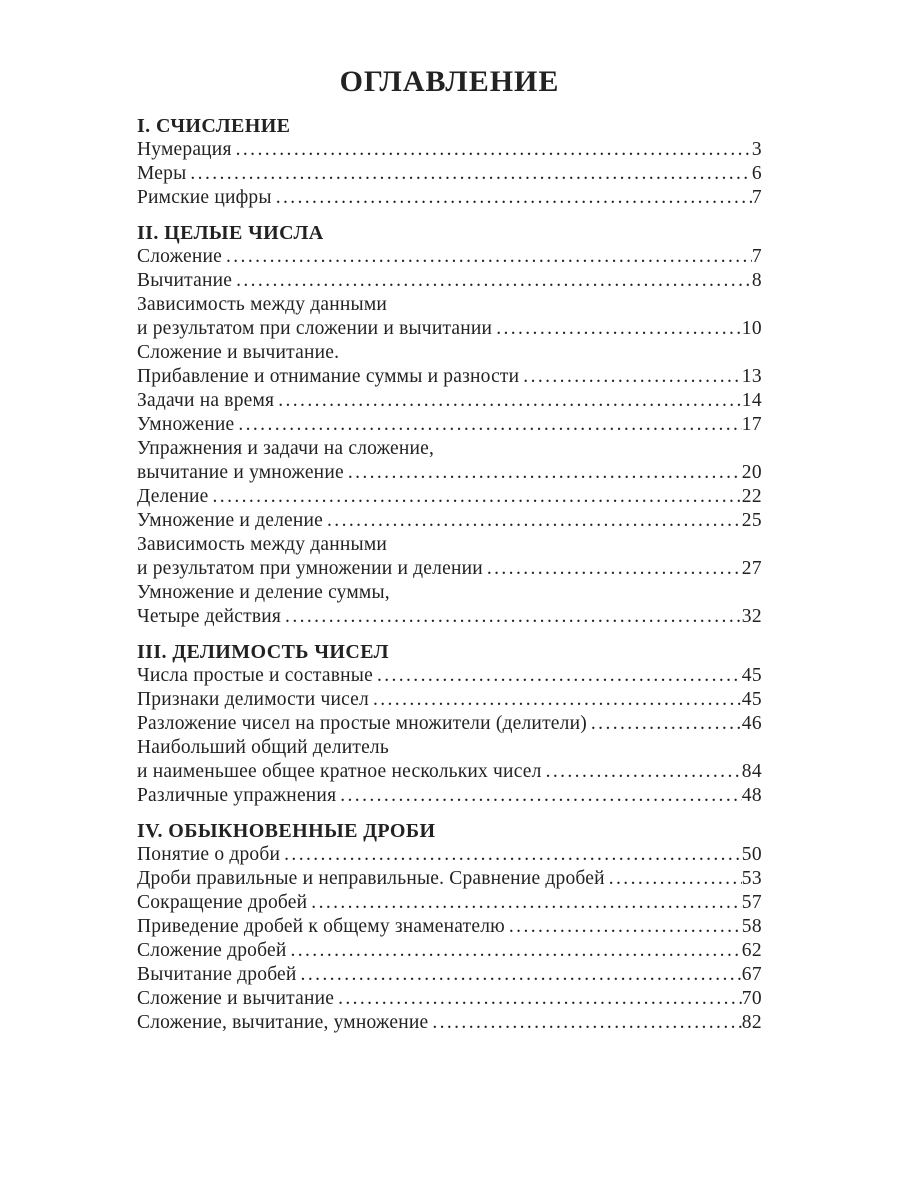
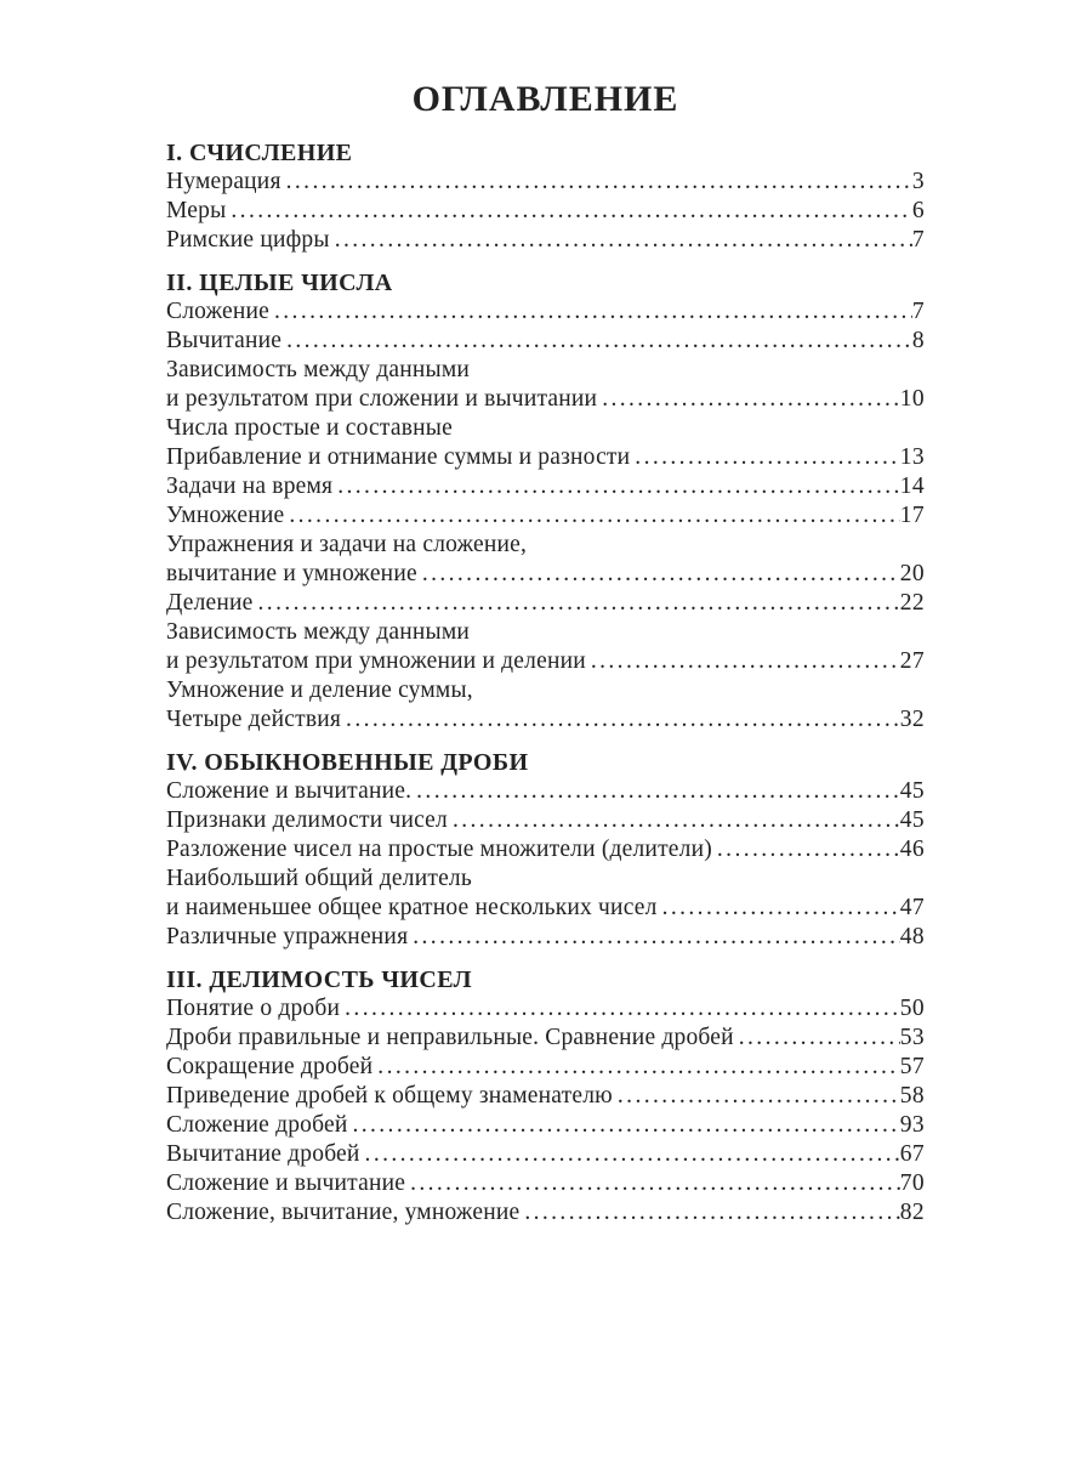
  ОГЛАВЛЕНИЕ
  I. СЧИСЛЕНИЕ
  Нумерация
  3
  Меры
  6
  Римские цифры
  7
  II. ЦЕЛЫЕ ЧИСЛА
  Сложение
  7
  Вычитание
  8
  Зависимость между данными
  и результатом при сложении и вычитании
  10
- Сложение и вычитание.
+ Числа простые и составные
  Прибавление и отнимание суммы и разности
  13
  Задачи на время
  14
  Умножение
  17
  Упражнения и задачи на сложение,
  вычитание и умножение
  20
  Деление
  22
- Умножение и деление
- 25
  Зависимость между данными
  и результатом при умножении и делении
  27
  Умножение и деление суммы,
  Четыре действия
  32
- III. ДЕЛИМОСТЬ ЧИСЕЛ
+ IV. ОБЫКНОВЕННЫЕ ДРОБИ
- Числа простые и составные
+ Сложение и вычитание.
  45
  Признаки делимости чисел
  45
  Разложение чисел на простые множители (делители)
  46
  Наибольший общий делитель
  и наименьшее общее кратное нескольких чисел
- 84
+ 47
  Различные упражнения
  48
- IV. ОБЫКНОВЕННЫЕ ДРОБИ
+ III. ДЕЛИМОСТЬ ЧИСЕЛ
  Понятие о дроби
  50
  Дроби правильные и неправильные. Сравнение дробей
  53
  Сокращение дробей
  57
  Приведение дробей к общему знаменателю
  58
  Сложение дробей
- 62
+ 93
  Вычитание дробей
  67
  Сложение и вычитание
  70
  Сложение, вычитание, умножение
  82
